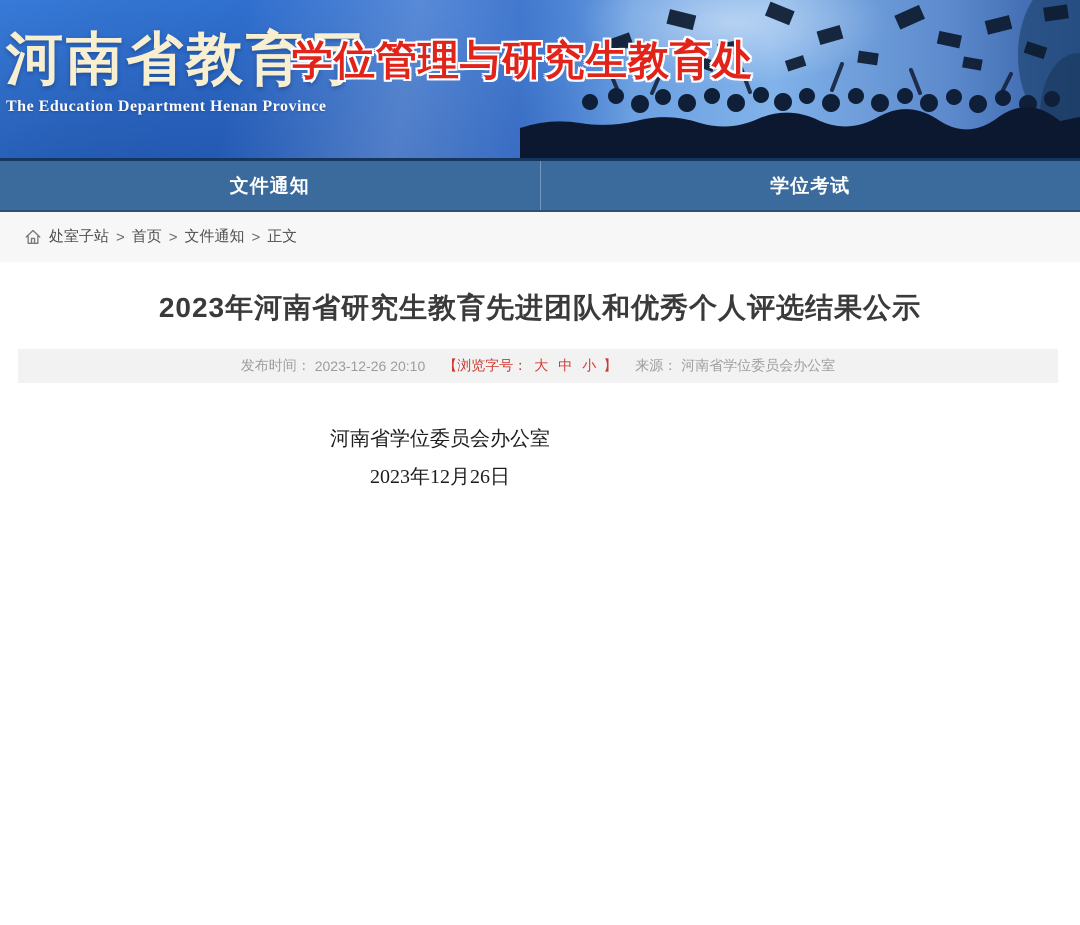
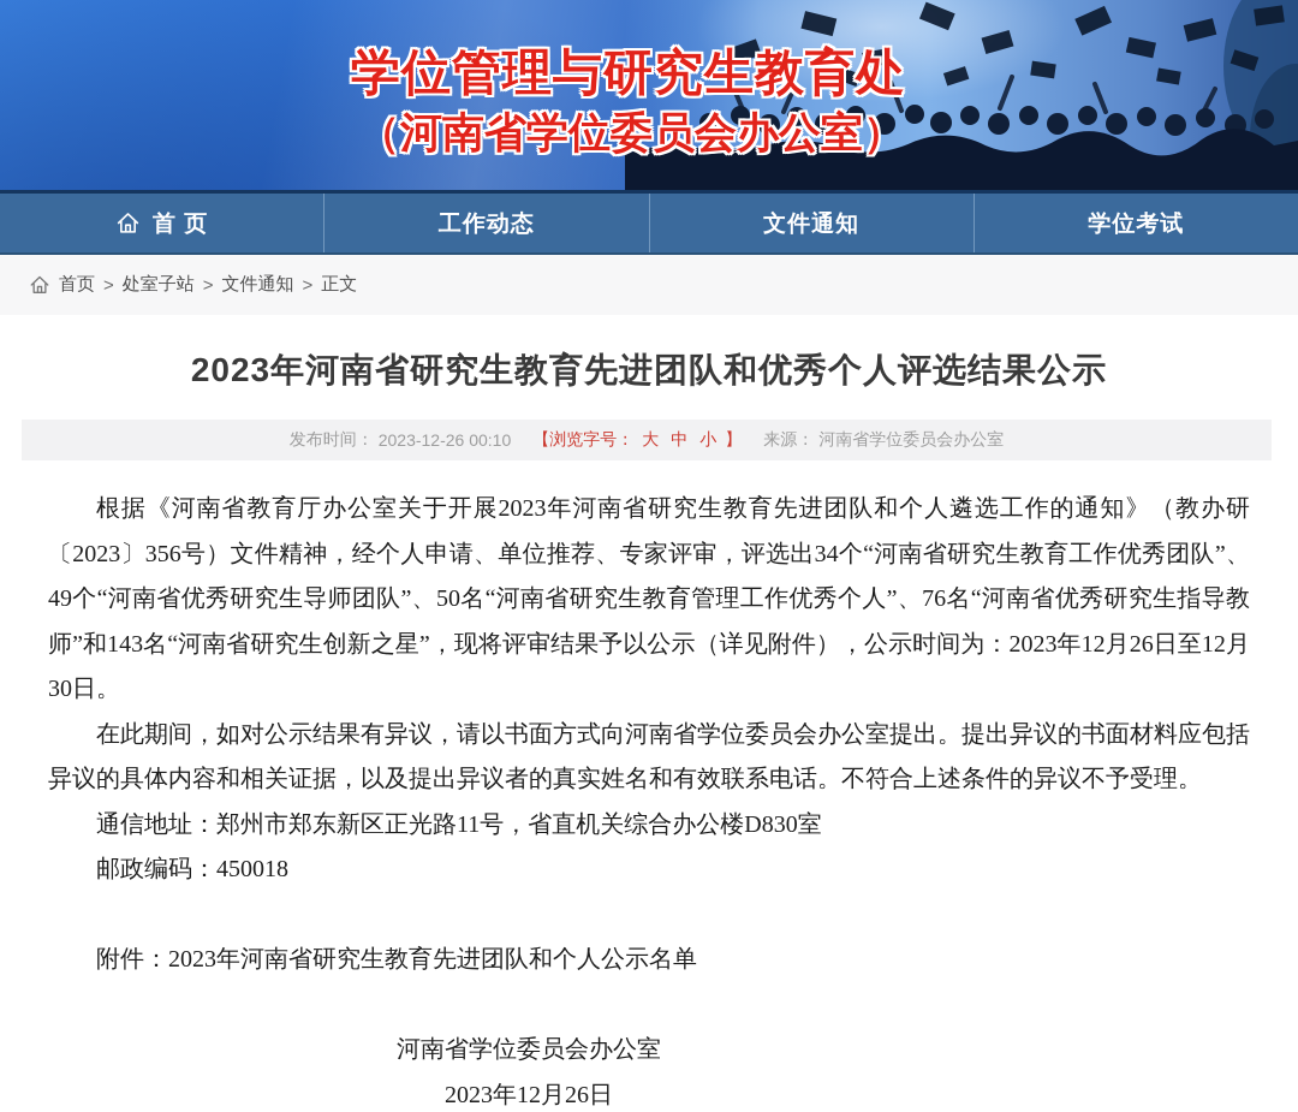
- 河南省教育厅
- The Education Department Henan Province
  学位管理与研究生教育处
+ （河南省学位委员会办公室）
+ 首 页
+ 工作动态
  文件通知
  学位考试
- 处室子站
+ 首页
  >
- 首页
+ 处室子站
  >
  文件通知
  >
  正文
  2023年河南省研究生教育先进团队和优秀个人评选结果公示
  发布时间：
- 2023-12-26 20:10
+ 2023-12-26 00:10
  【浏览字号：
  大
  中
  小
  】
  来源：
  河南省学位委员会办公室
+ 根据《河南省教育厅办公室关于开展2023年河南省研究生教育先进团队和个人遴选工作的通知》（教办研〔2023〕356号）文件精神，经个人申请、单位推荐、专家评审，评选出34个“河南省研究生教育工作优秀团队”、49个“河南省优秀研究生导师团队”、50名“河南省研究生教育管理工作优秀个人”、76名“河南省优秀研究生指导教师”和143名“河南省研究生创新之星”，现将评审结果予以公示（详见附件），公示时间为：2023年12月26日至12月30日。
+ 在此期间，如对公示结果有异议，请以书面方式向河南省学位委员会办公室提出。提出异议的书面材料应包括异议的具体内容和相关证据，以及提出异议者的真实姓名和有效联系电话。不符合上述条件的异议不予受理。
+ 通信地址：郑州市郑东新区正光路11号，省直机关综合办公楼D830室
+ 邮政编码：450018
+ 附件：2023年河南省研究生教育先进团队和个人公示名单
  河南省学位委员会办公室
  2023年12月26日
